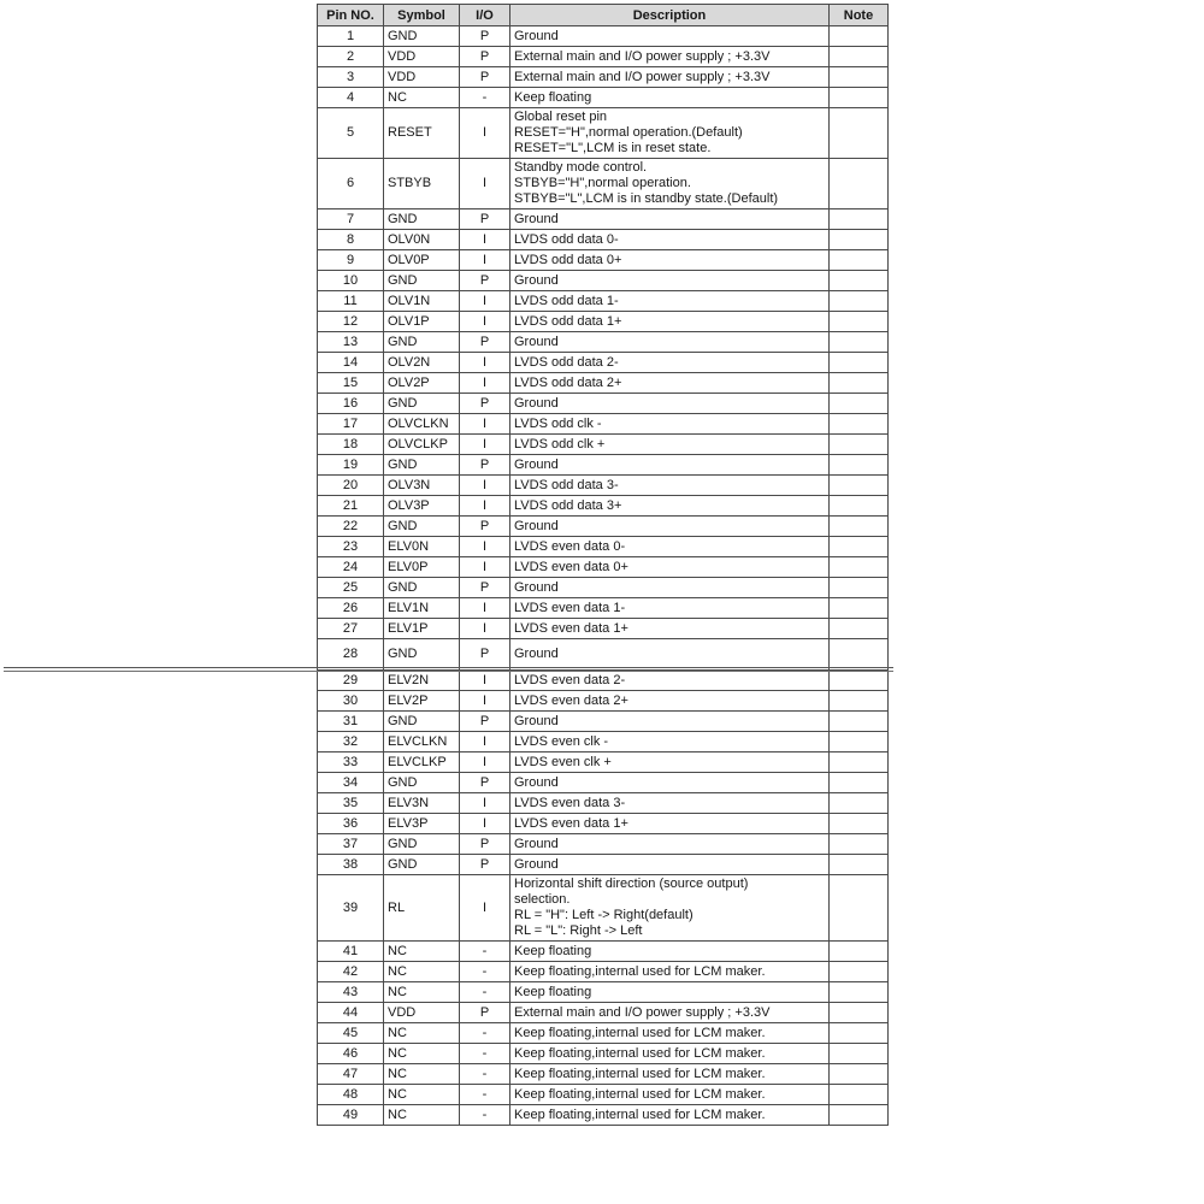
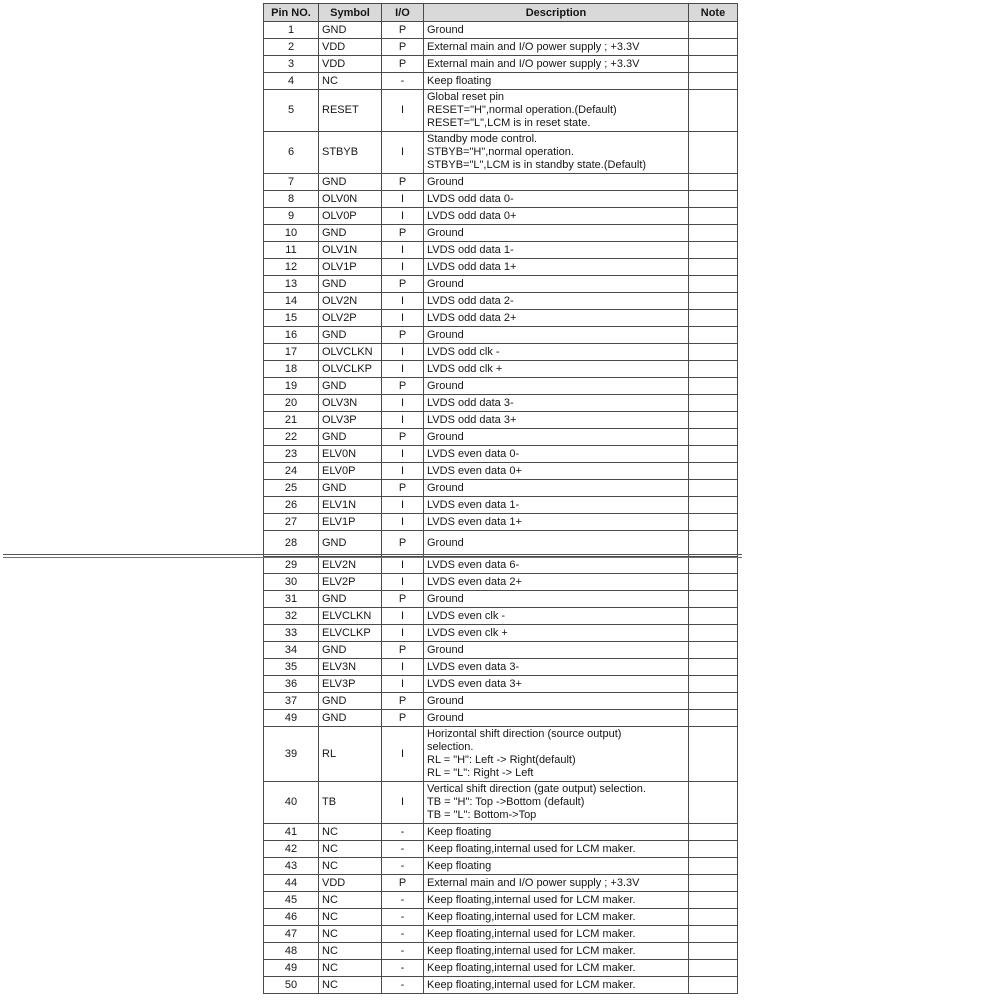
  Pin NO.	Symbol	I/O	Description	Note
  1	GND	P	Ground
  2	VDD	P	External main and I/O power supply ; +3.3V
  3	VDD	P	External main and I/O power supply ; +3.3V
  4	NC	-	Keep floating
  5	RESET	I	Global reset pin RESET="H",normal operation.(Default) RESET="L",LCM is in reset state.
  6	STBYB	I	Standby mode control. STBYB="H",normal operation. STBYB="L",LCM is in standby state.(Default)
  7	GND	P	Ground
  8	OLV0N	I	LVDS odd data 0-
  9	OLV0P	I	LVDS odd data 0+
  10	GND	P	Ground
  11	OLV1N	I	LVDS odd data 1-
  12	OLV1P	I	LVDS odd data 1+
  13	GND	P	Ground
  14	OLV2N	I	LVDS odd data 2-
  15	OLV2P	I	LVDS odd data 2+
  16	GND	P	Ground
  17	OLVCLKN	I	LVDS odd clk -
  18	OLVCLKP	I	LVDS odd clk +
  19	GND	P	Ground
  20	OLV3N	I	LVDS odd data 3-
  21	OLV3P	I	LVDS odd data 3+
  22	GND	P	Ground
  23	ELV0N	I	LVDS even data 0-
  24	ELV0P	I	LVDS even data 0+
  25	GND	P	Ground
  26	ELV1N	I	LVDS even data 1-
  27	ELV1P	I	LVDS even data 1+
  28	GND	P	Ground
- 29	ELV2N	I	LVDS even data 2-
+ 29	ELV2N	I	LVDS even data 6-
  30	ELV2P	I	LVDS even data 2+
  31	GND	P	Ground
  32	ELVCLKN	I	LVDS even clk -
  33	ELVCLKP	I	LVDS even clk +
  34	GND	P	Ground
  35	ELV3N	I	LVDS even data 3-
- 36	ELV3P	I	LVDS even data 1+
+ 36	ELV3P	I	LVDS even data 3+
  37	GND	P	Ground
- 38	GND	P	Ground
+ 49	GND	P	Ground
  39	RL	I	Horizontal shift direction (source output) selection. RL = "H": Left -> Right(default) RL = "L": Right -> Left
+ 40	TB	I	Vertical shift direction (gate output) selection. TB = "H": Top ->Bottom (default) TB = "L": Bottom->Top
  41	NC	-	Keep floating
  42	NC	-	Keep floating,internal used for LCM maker.
  43	NC	-	Keep floating
  44	VDD	P	External main and I/O power supply ; +3.3V
  45	NC	-	Keep floating,internal used for LCM maker.
  46	NC	-	Keep floating,internal used for LCM maker.
  47	NC	-	Keep floating,internal used for LCM maker.
  48	NC	-	Keep floating,internal used for LCM maker.
  49	NC	-	Keep floating,internal used for LCM maker.
+ 50	NC	-	Keep floating,internal used for LCM maker.
